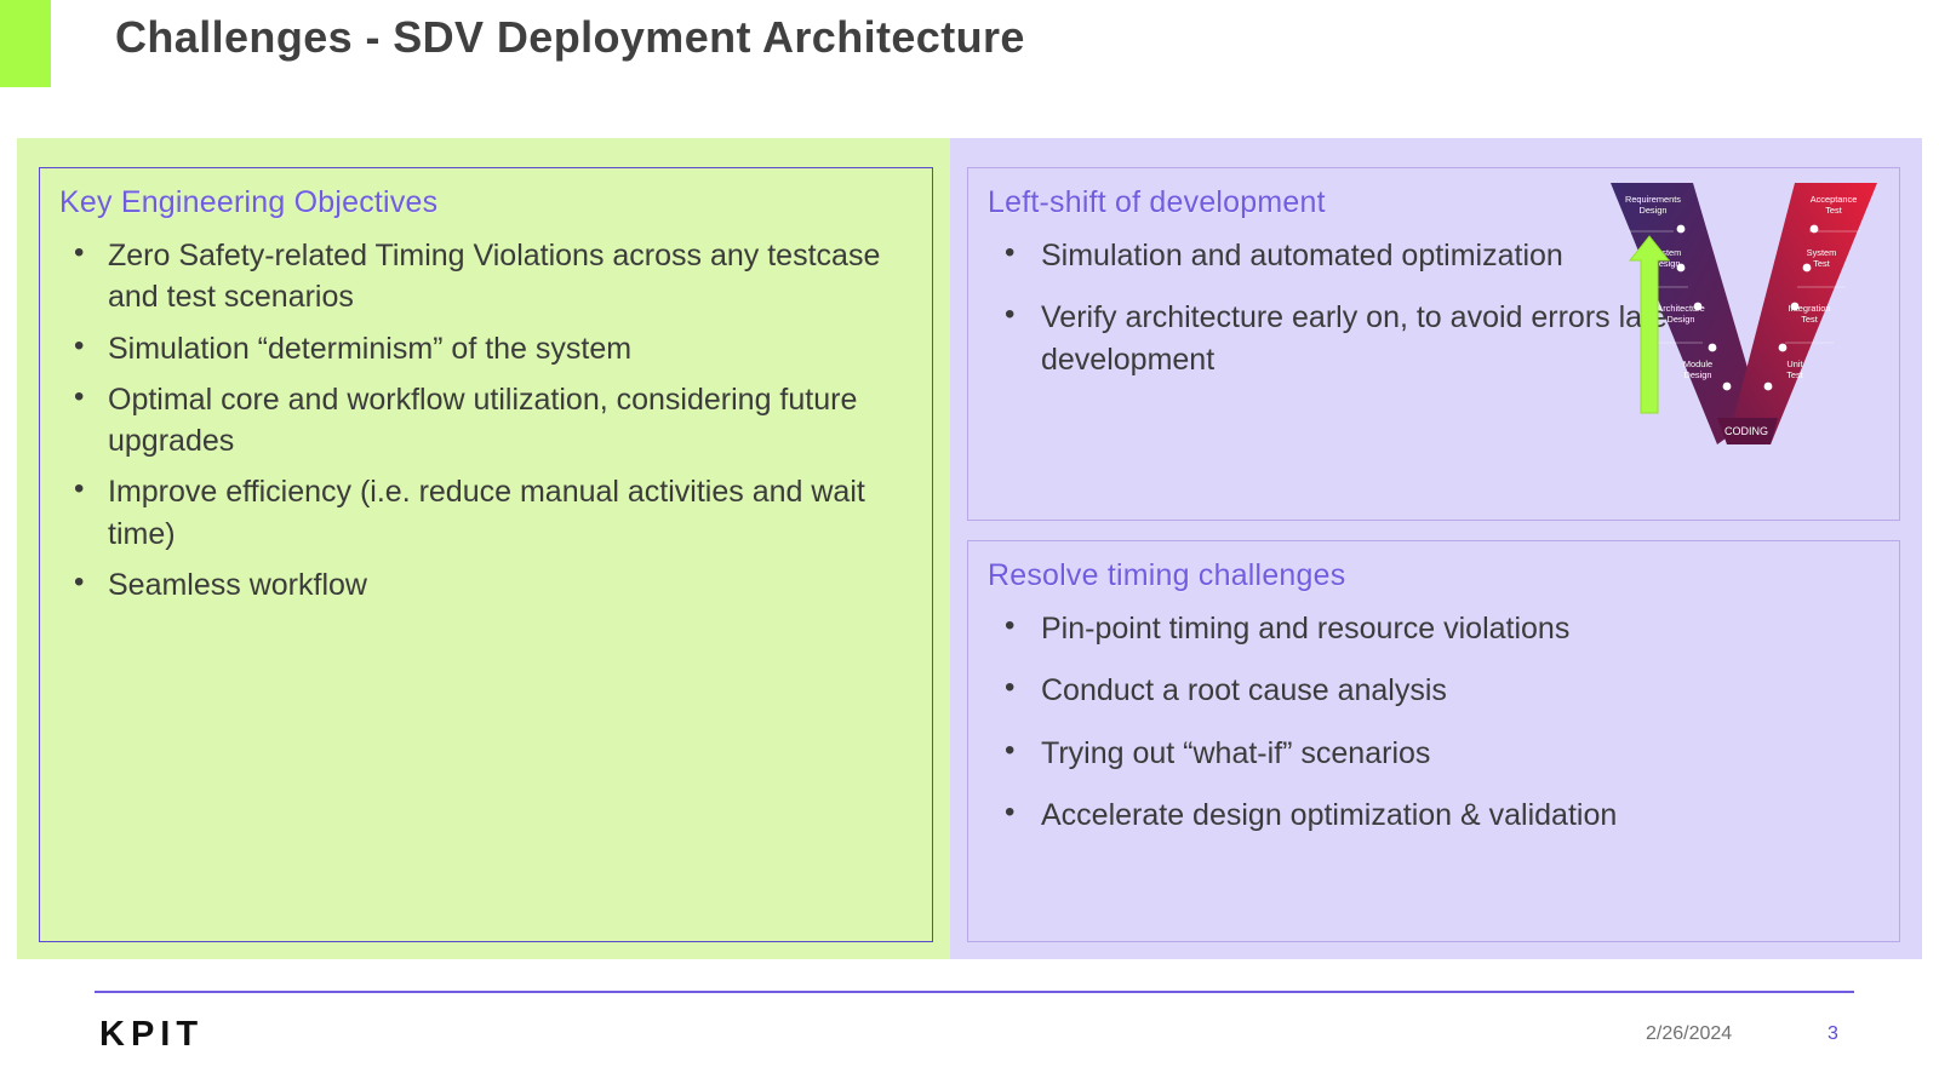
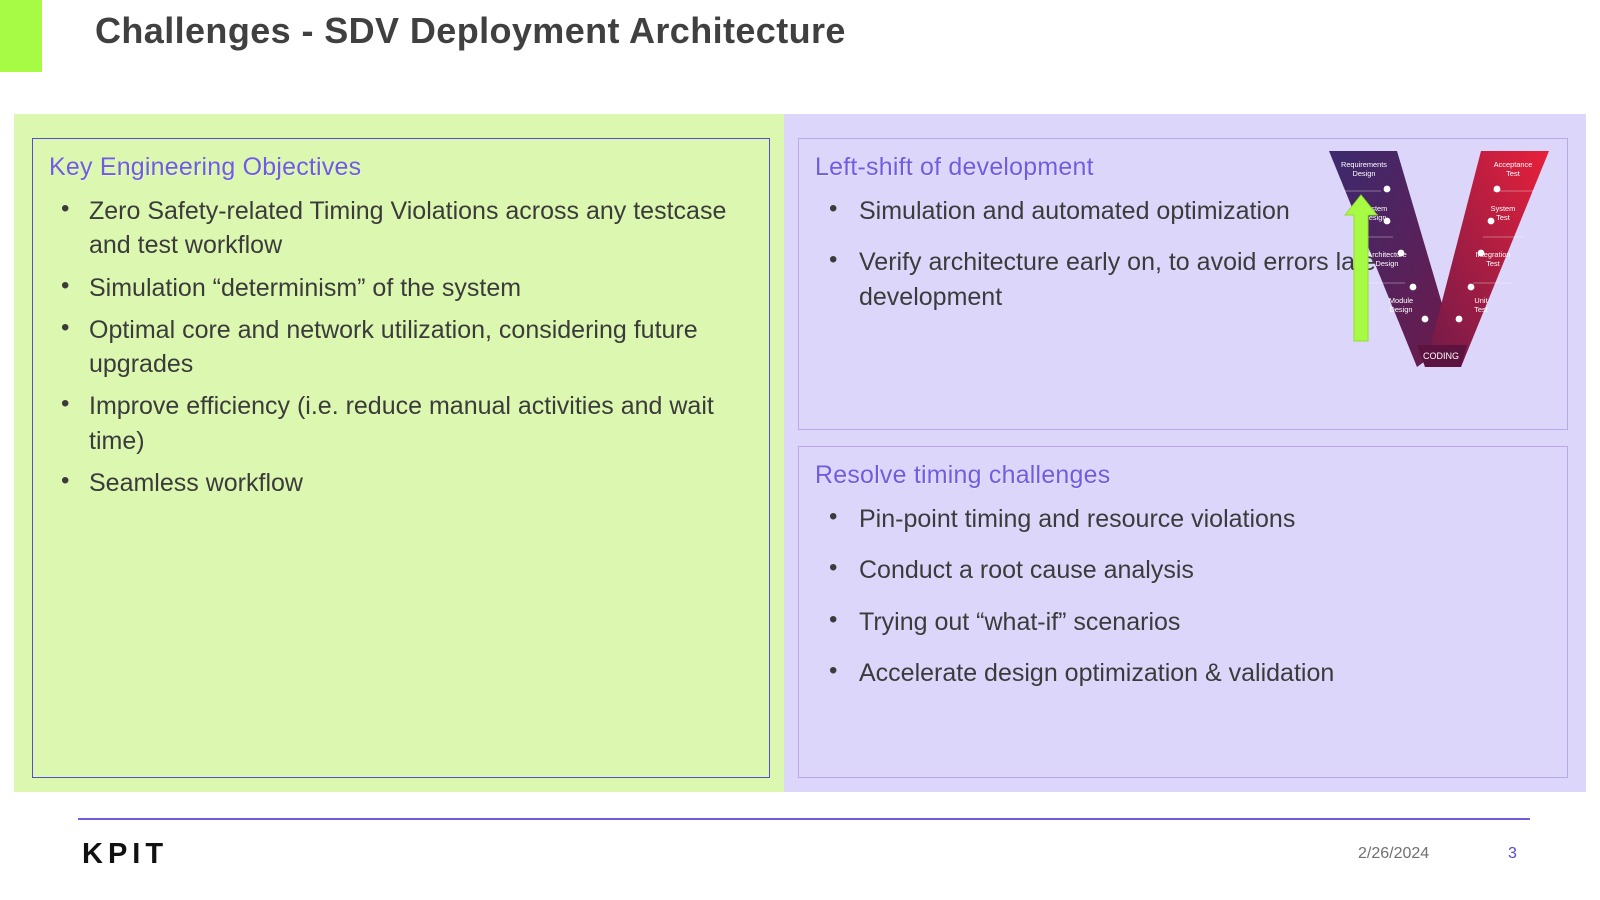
  Challenges - SDV Deployment Architecture
  Key Engineering Objectives
- Zero Safety-related Timing Violations across any testcase and test scenarios
+ Zero Safety-related Timing Violations across any testcase and test workflow
  Simulation “determinism” of the system
- Optimal core and workflow utilization, considering future upgrades
+ Optimal core and network utilization, considering future upgrades
  Improve efficiency (i.e. reduce manual activities and wait time)
  Seamless workflow
  Left-shift of development
  Simulation and automated optimization
  Verify architecture early on, to avoid errors lae development
  Requirements
  Design
  esign
  Architecture
  Design
  Module
  Design
  Acceptance
  Test
  System
  Test
  Integration
  Test
  Unit
  Test
  CODING
  Resolve timing challenges
  Pin-point timing and resource violations
  Conduct a root cause analysis
  Trying out “what-if” scenarios
  Accelerate design optimization & validation
  KPIT
  2/26/2024
  3
